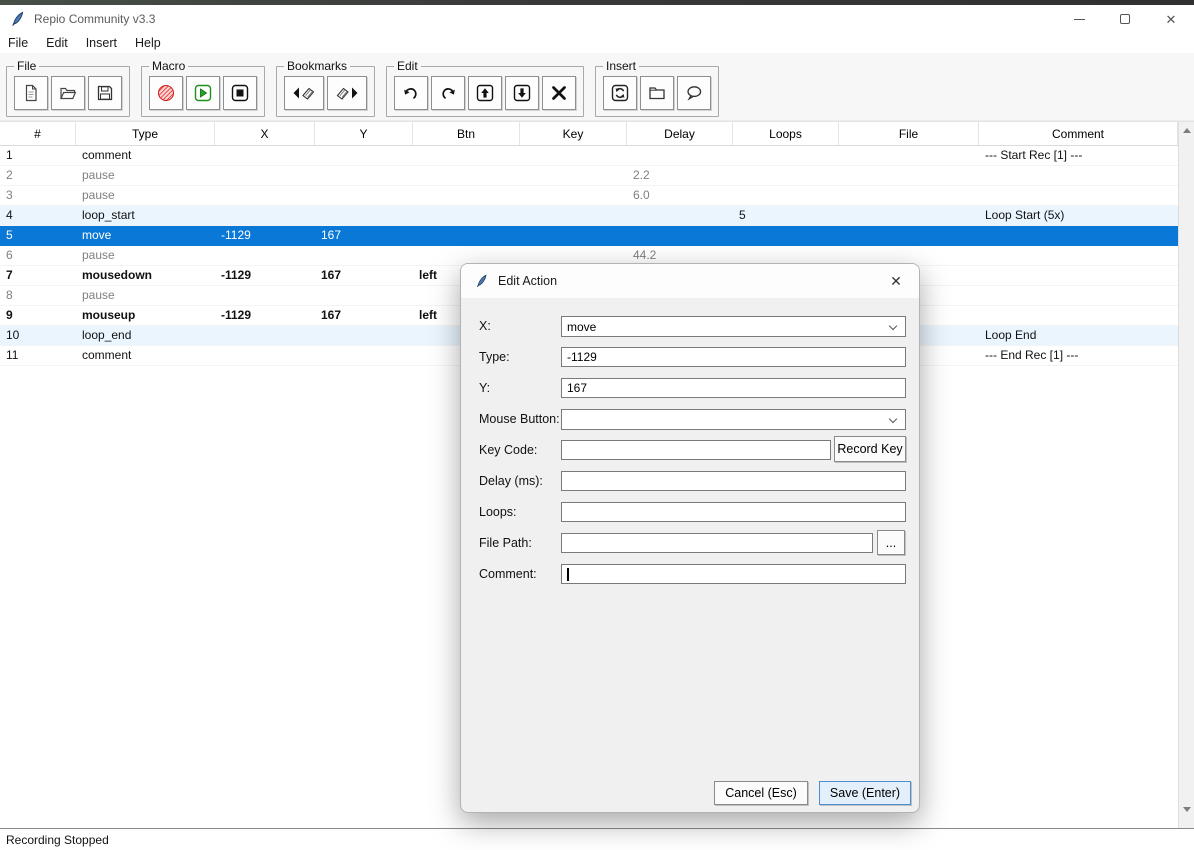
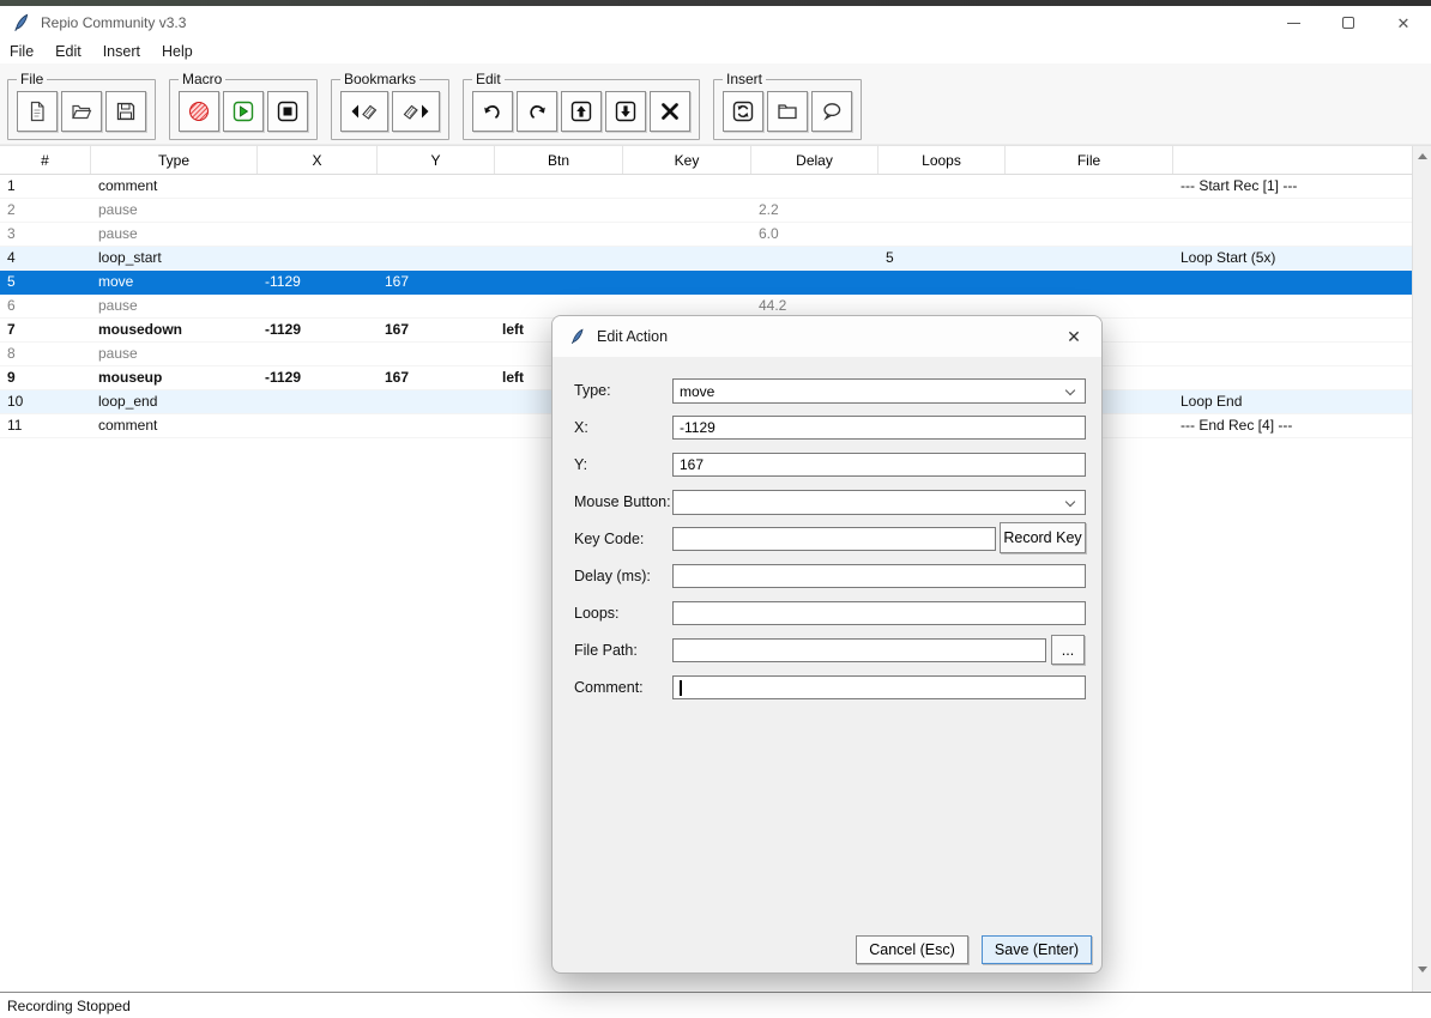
  Repio Community v3.3
  ✕
  File
  Edit
  Insert
  Help
  File
  Macro
  Bookmarks
  Edit
  Insert
  #
  Type
  X
  Y
  Btn
  Key
  Delay
  Loops
  File
- Comment
  1
  comment
  --- Start Rec [1] ---
  2
  pause
  2.2
  3
  pause
  6.0
  4
  loop_start
  5
  Loop Start (5x)
  5
  move
  -1129
  167
  6
  pause
  44.2
  7
  mousedown
  -1129
  167
  left
  8
  pause
  9
  mouseup
  -1129
  167
  left
  10
  loop_end
  Loop End
  11
  comment
- --- End Rec [1] ---
+ --- End Rec [4] ---
  Edit Action
  ✕
- X:
+ Type:
  move
- Type:
+ X:
  -1129
  Y:
  167
  Mouse Button:
  Key Code:
  Record Key
  Delay (ms):
  Loops:
  File Path:
  ...
  Comment:
  Cancel (Esc)
  Save (Enter)
  Recording Stopped
